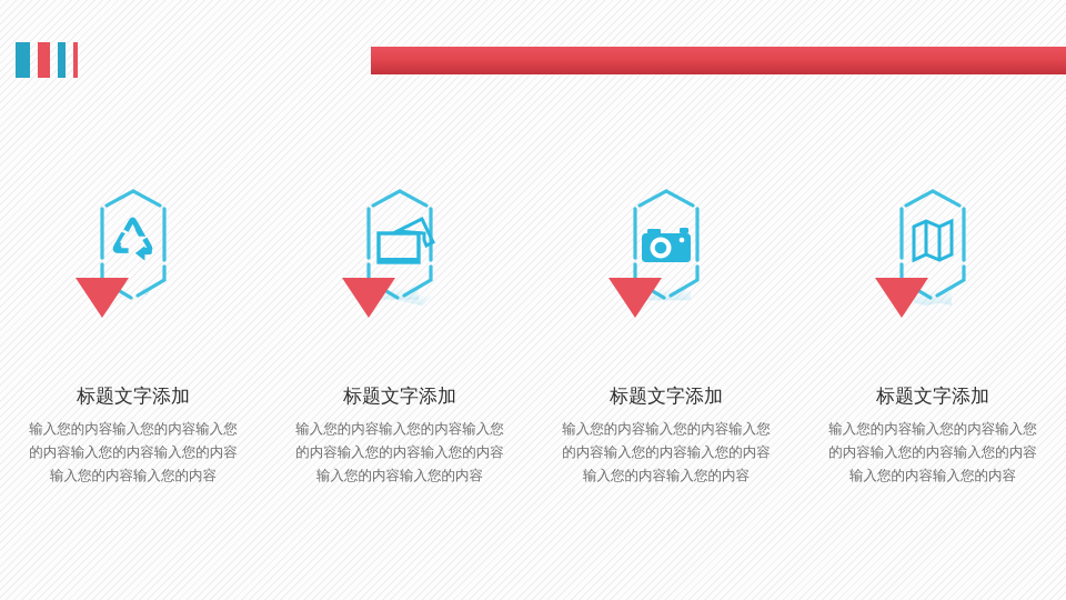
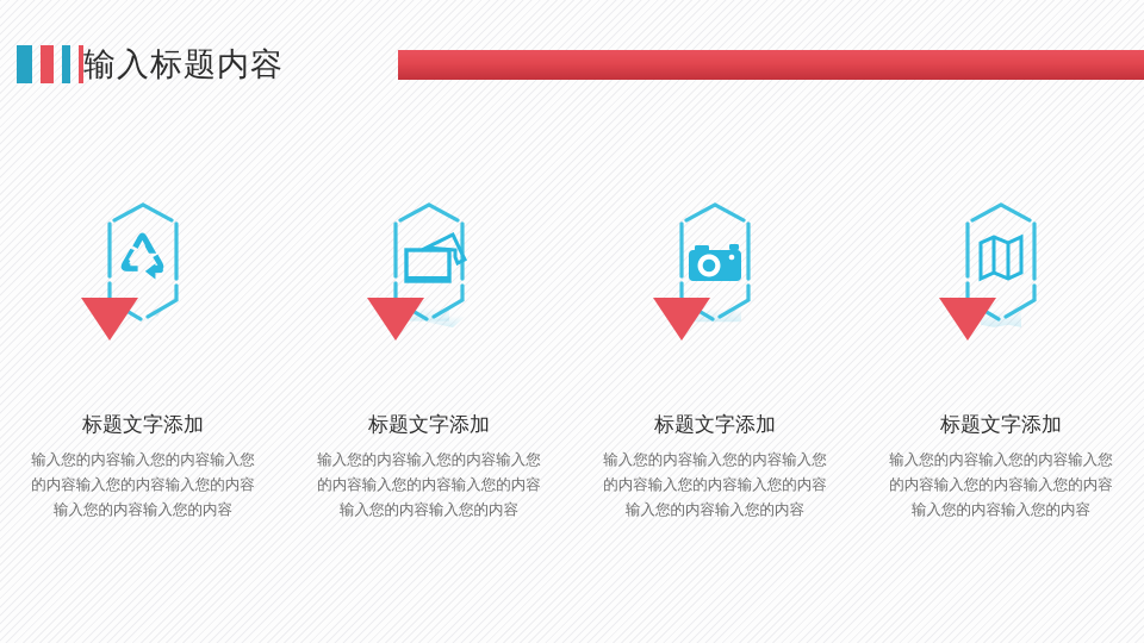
+ 输入标题内容
  标题文字添加
  输入您的内容输入您的内容输入您的内容输入您的内容输入您的内容输入您的内容输入您的内容
  标题文字添加
  输入您的内容输入您的内容输入您的内容输入您的内容输入您的内容输入您的内容输入您的内容
  标题文字添加
  输入您的内容输入您的内容输入您的内容输入您的内容输入您的内容输入您的内容输入您的内容
  标题文字添加
  输入您的内容输入您的内容输入您的内容输入您的内容输入您的内容输入您的内容输入您的内容
